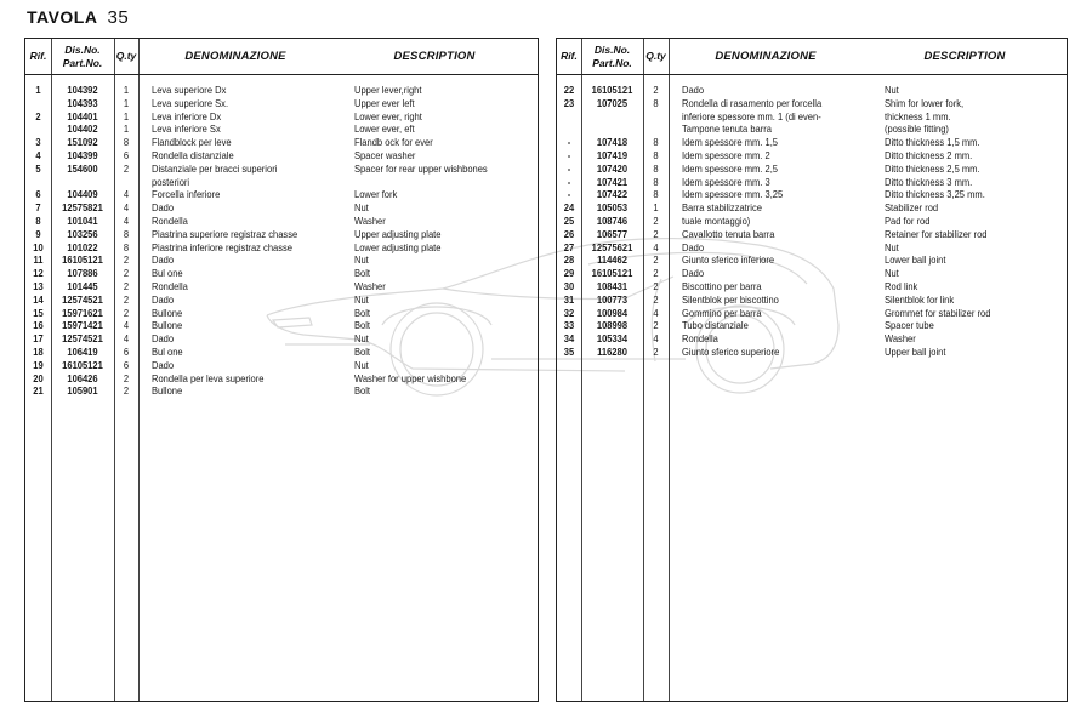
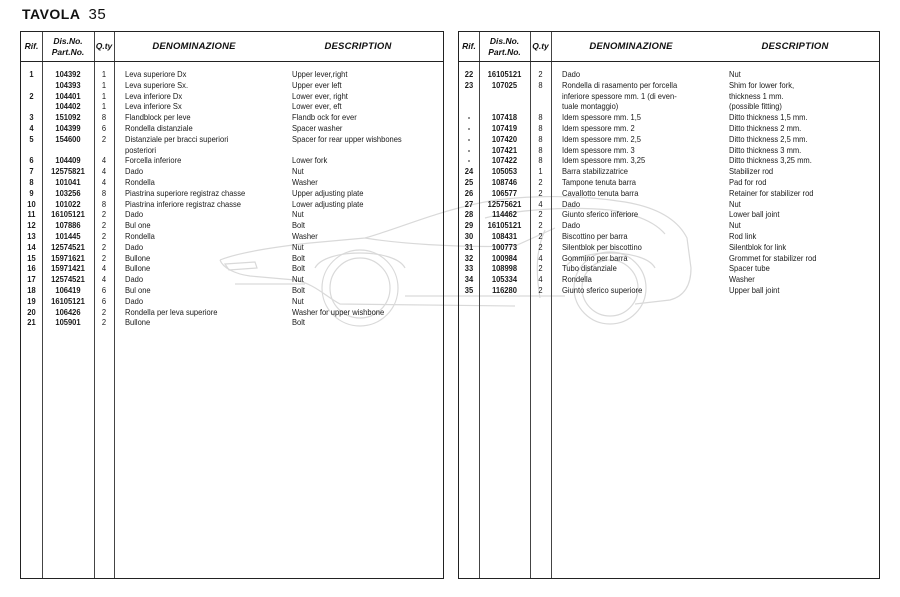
  TAVOLA 35
  Rif.
  Dis.No.
  Part.No.
  Q.ty
  DENOMINAZIONE
  DESCRIPTION
  1
  104392
  1
  Leva superiore Dx
  Upper lever,right
  104393
  1
  Leva superiore Sx.
  Upper ever left
  2
  104401
  1
  Leva inferiore Dx
  Lower ever, right
  104402
  1
  Leva inferiore Sx
  Lower ever, eft
  3
  151092
  8
  Flandblock per leve
  Flandb ock for ever
  4
  104399
  6
  Rondella distanziale
  Spacer washer
  5
  154600
  2
  Distanziale per bracci superiori
  Spacer for rear upper wishbones
  posteriori
  6
  104409
  4
  Forcella inferiore
  Lower fork
  7
  12575821
  4
  Dado
  Nut
  8
  101041
  4
  Rondella
  Washer
  9
  103256
  8
  Piastrina superiore registraz chasse
  Upper adjusting plate
  10
  101022
  8
  Piastrina inferiore registraz chasse
  Lower adjusting plate
  11
  16105121
  2
  Dado
  Nut
  12
  107886
  2
  Bul one
  Bolt
  13
  101445
  2
  Rondella
  Washer
  14
  12574521
  2
  Dado
  Nut
  15
  15971621
  2
  Bullone
  Bolt
  16
  15971421
  4
  Bullone
  Bolt
  17
  12574521
  4
  Dado
  Nut
  18
  106419
  6
  Bul one
  Bolt
  19
  16105121
  6
  Dado
  Nut
  20
  106426
  2
  Rondella per leva superiore
  Washer for upper wishbone
  21
  105901
  2
  Bullone
  Bolt
  Rif.
  Dis.No.
  Part.No.
  Q.ty
  DENOMINAZIONE
  DESCRIPTION
  22
  16105121
  2
  Dado
  Nut
  23
  107025
  8
  Rondella di rasamento per forcella
  Shim for lower fork,
  inferiore spessore mm. 1 (di even-
  thickness 1 mm.
- Tampone tenuta barra
+ tuale montaggio)
  (possible fitting)
  -
  107418
  8
  Idem spessore mm. 1,5
  Ditto thickness 1,5 mm.
  -
  107419
  8
  Idem spessore mm. 2
  Ditto thickness 2 mm.
  -
  107420
  8
  Idem spessore mm. 2,5
  Ditto thickness 2,5 mm.
  -
  107421
  8
  Idem spessore mm. 3
  Ditto thickness 3 mm.
  -
  107422
  8
  Idem spessore mm. 3,25
  Ditto thickness 3,25 mm.
  24
  105053
  1
  Barra stabilizzatrice
  Stabilizer rod
  25
  108746
  2
- tuale montaggio)
+ Tampone tenuta barra
  Pad for rod
  26
  106577
  2
  Cavallotto tenuta barra
  Retainer for stabilizer rod
  27
  12575621
  4
  Dado
  Nut
  28
  114462
  2
  Giunto sferico inferiore
  Lower ball joint
  29
  16105121
  2
  Dado
  Nut
  30
  108431
  2
  Biscottino per barra
  Rod link
  31
  100773
  2
  Silentblok per biscottino
  Silentblok for link
  32
  100984
  4
  Gommino per barra
  Grommet for stabilizer rod
  33
  108998
  2
  Tubo distanziale
  Spacer tube
  34
  105334
  4
  Rondella
  Washer
  35
  116280
  2
  Giunto sferico superiore
  Upper ball joint
